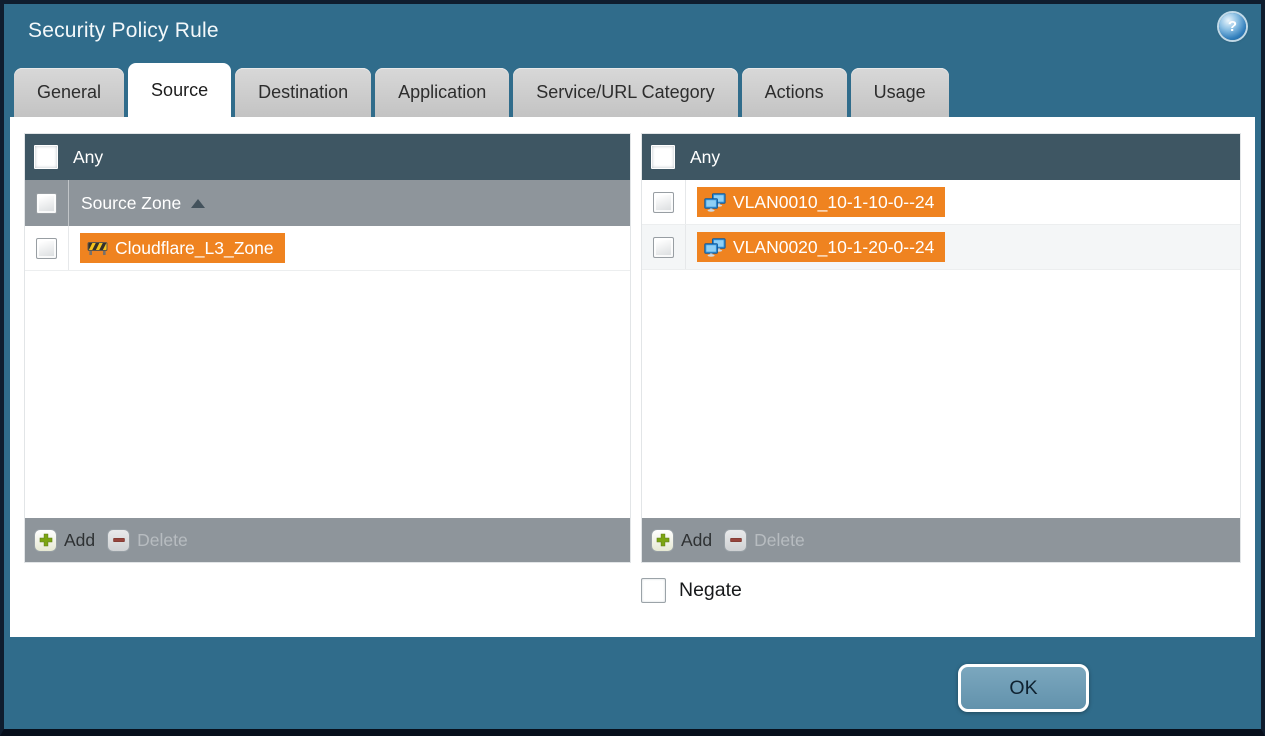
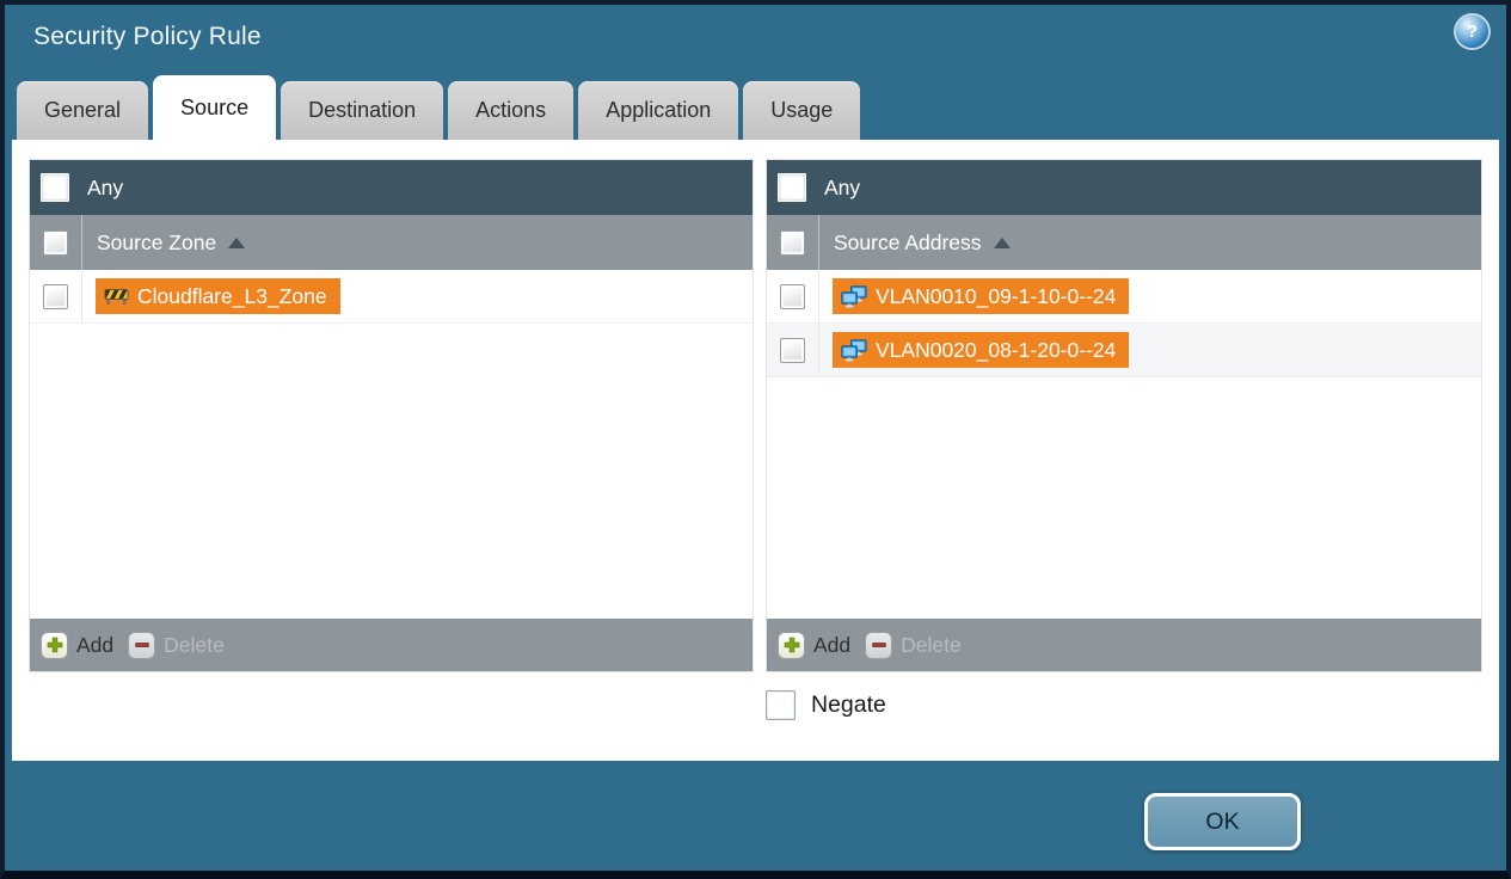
  Security Policy Rule
  ?
  General
  Source
  Destination
- Application
+ Actions
- Service/URL Category
- Actions
+ Application
  Usage
  Any
  Source Zone
  Cloudflare_L3_Zone
  Add
  Delete
  Any
+ Source Address
- VLAN0010_10-1-10-0--24
+ VLAN0010_09-1-10-0--24
- VLAN0020_10-1-20-0--24
+ VLAN0020_08-1-20-0--24
  Add
  Delete
  Negate
  OK
